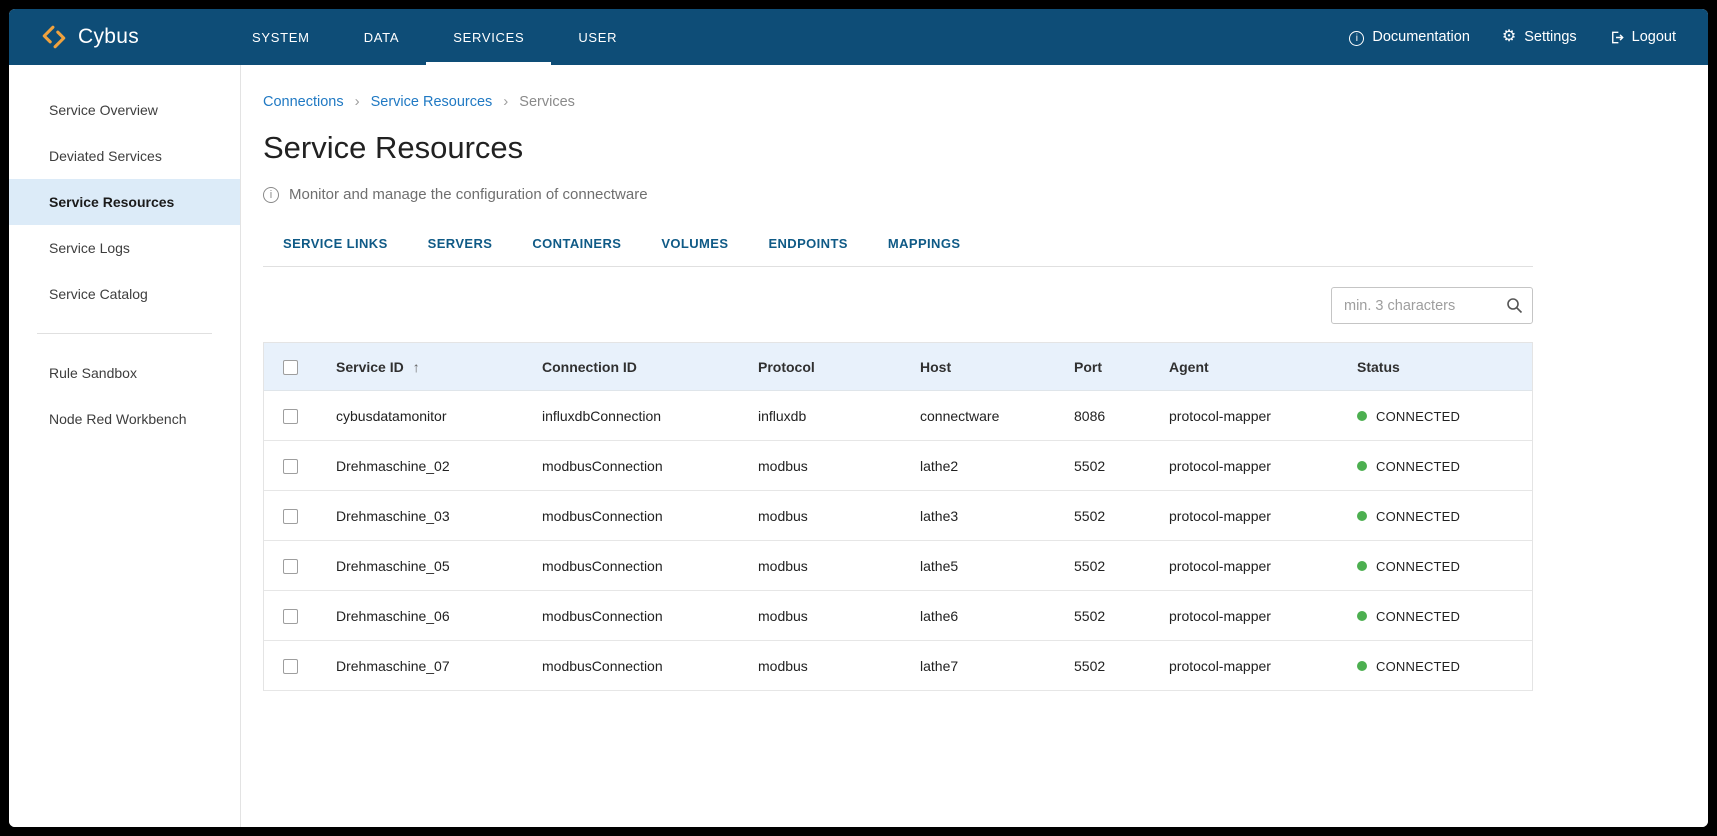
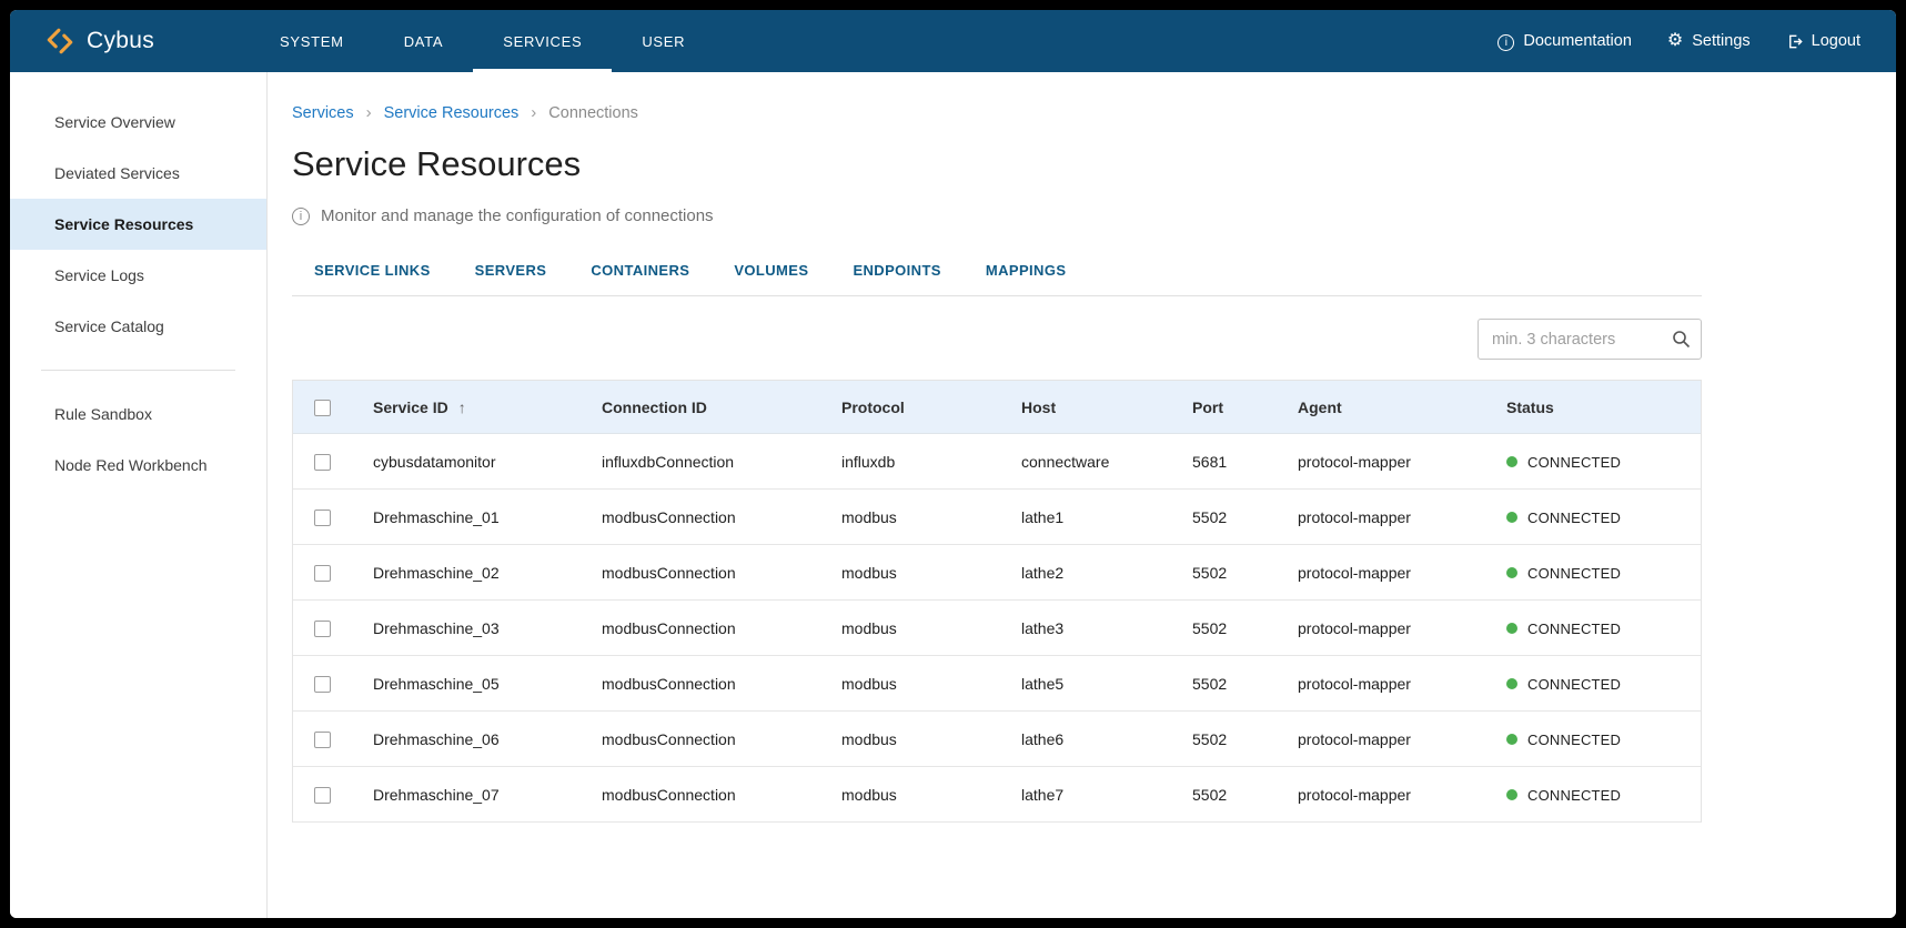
  Cybus
  SYSTEM
  DATA
  SERVICES
  USER
  i
  Documentation
  ⚙
  Settings
  Logout
  Service Overview
  Deviated Services
  Service Resources
  Service Logs
  Service Catalog
  Rule Sandbox
  Node Red Workbench
- Connections
+ Services
  ›
  Service Resources
  ›
- Services
+ Connections
  Service Resources
  i
- Monitor and manage the configuration of connectware
+ Monitor and manage the configuration of connections
  SERVICE LINKS
  SERVERS
  CONTAINERS
  VOLUMES
  ENDPOINTS
  MAPPINGS
  min. 3 characters
  	Service ID ↑	Connection ID	Protocol	Host	Port	Agent	Status
- 	cybusdatamonitor	influxdbConnection	influxdb	connectware	8086	protocol-mapper	CONNECTED
+ 	cybusdatamonitor	influxdbConnection	influxdb	connectware	5681	protocol-mapper	CONNECTED
+ 	Drehmaschine_01	modbusConnection	modbus	lathe1	5502	protocol-mapper	CONNECTED
  	Drehmaschine_02	modbusConnection	modbus	lathe2	5502	protocol-mapper	CONNECTED
  	Drehmaschine_03	modbusConnection	modbus	lathe3	5502	protocol-mapper	CONNECTED
  	Drehmaschine_05	modbusConnection	modbus	lathe5	5502	protocol-mapper	CONNECTED
  	Drehmaschine_06	modbusConnection	modbus	lathe6	5502	protocol-mapper	CONNECTED
  	Drehmaschine_07	modbusConnection	modbus	lathe7	5502	protocol-mapper	CONNECTED
